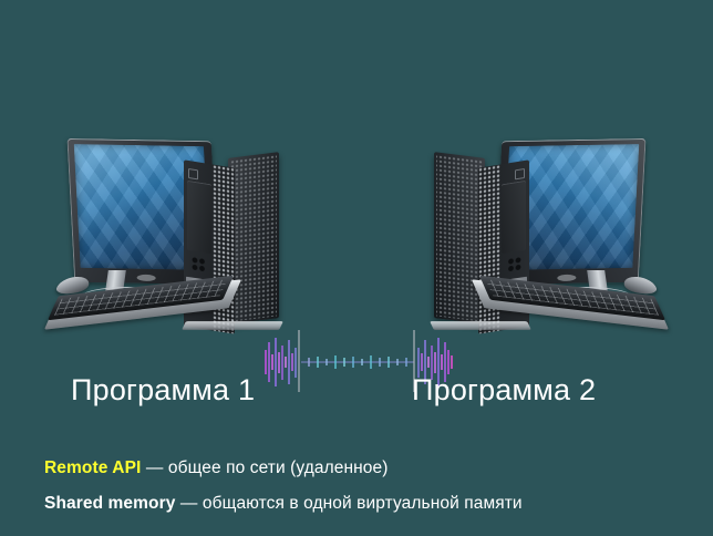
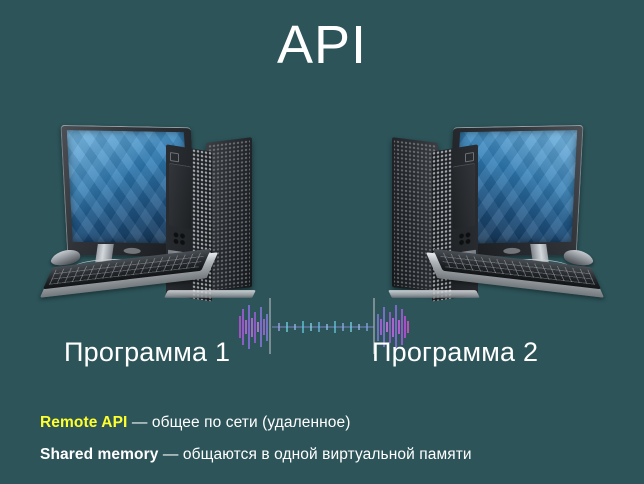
+ API
  Программа 1
  Программа 2
  Remote API — общее по сети (удаленное)
  Shared memory — общаются в одной виртуальной памяти
